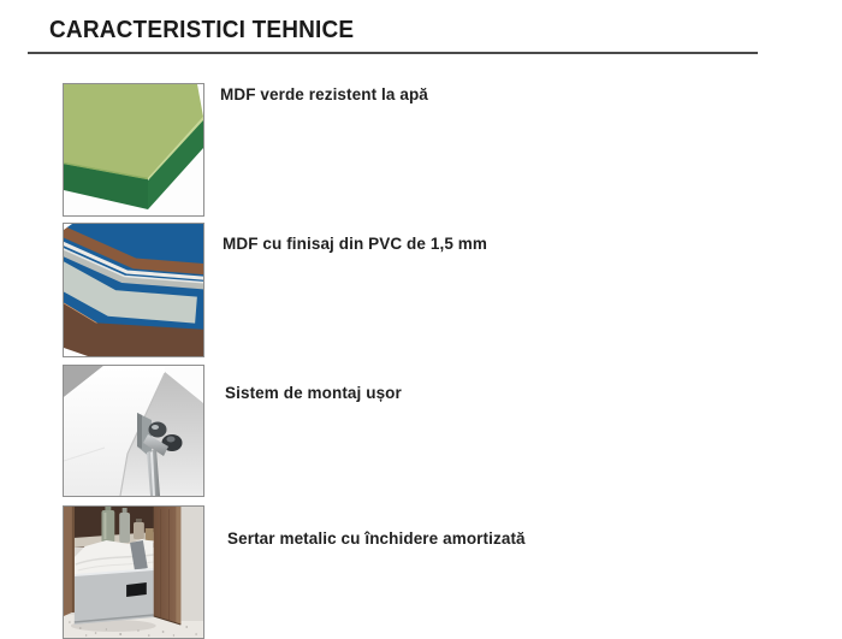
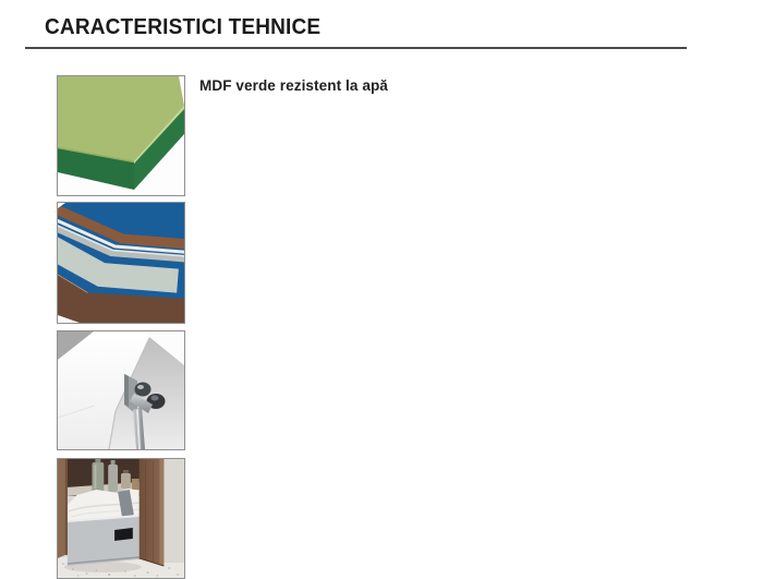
  CARACTERISTICI TEHNICE
  MDF verde rezistent la apă
- MDF cu finisaj din PVC de 1,5 mm
- Sistem de montaj ușor
- Sertar metalic cu închidere amortizată
